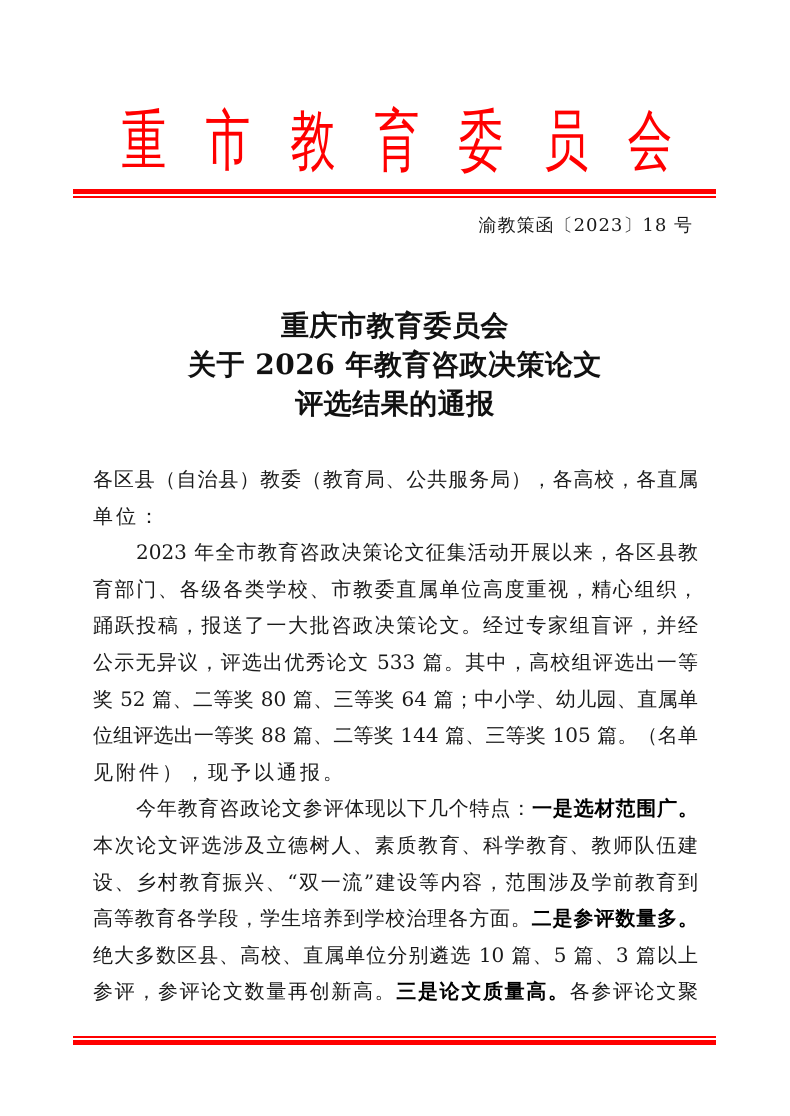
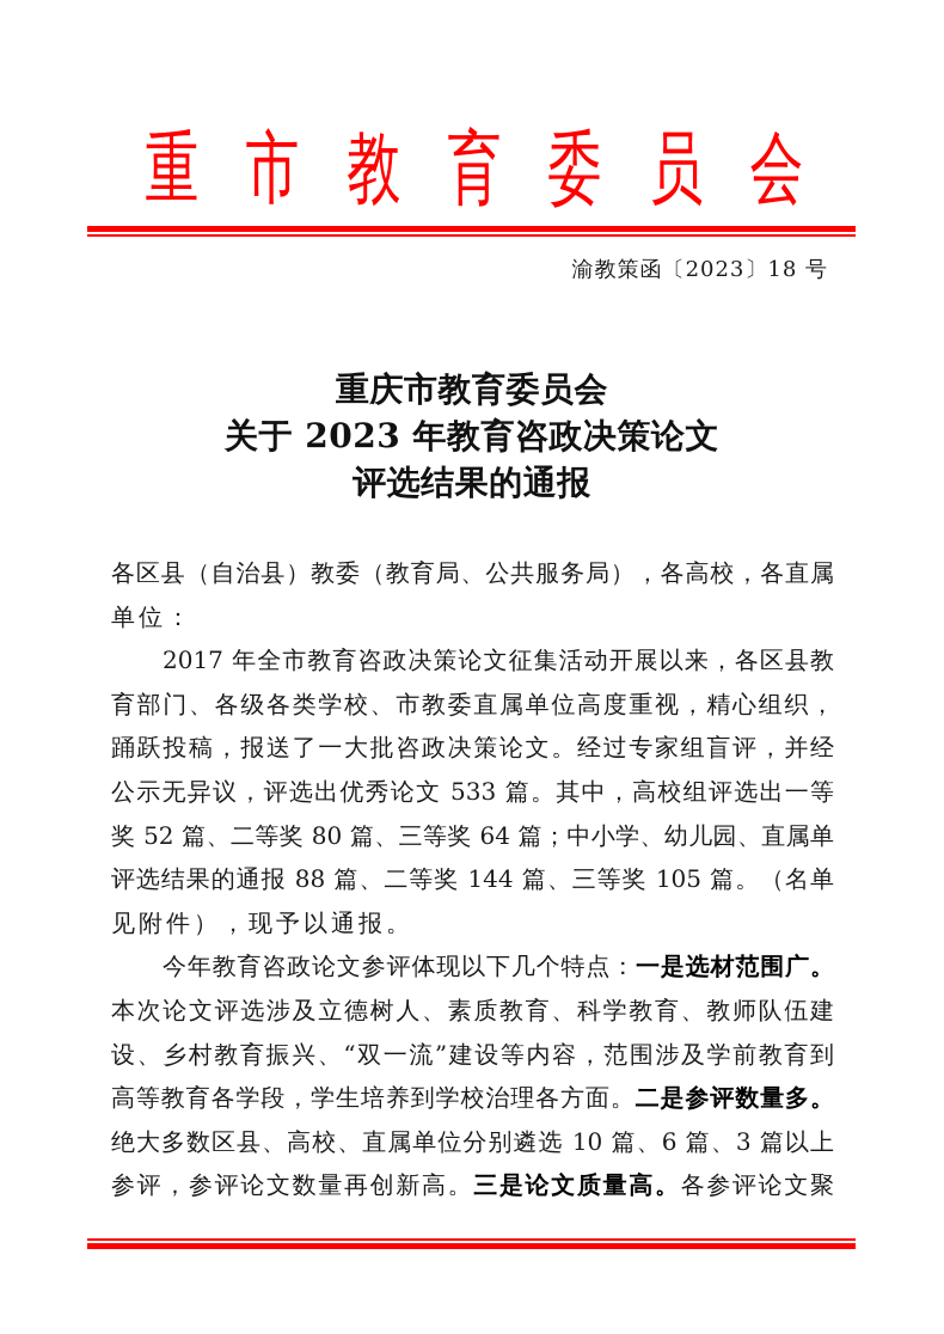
  重
  市
  教
  育
  委
  员
  会
  渝教策函〔2023〕18 号
  重庆市教育委员会
- 关于 2026 年教育咨政决策论文
+ 关于 2023 年教育咨政决策论文
  评选结果的通报
  各区县（自治县）教委（教育局、公共服务局），各高校，各直属
  单位：
- 2023 年全市教育咨政决策论文征集活动开展以来，各区县教
+ 2017 年全市教育咨政决策论文征集活动开展以来，各区县教
  育部门、各级各类学校、市教委直属单位高度重视，精心组织，
  踊跃投稿，报送了一大批咨政决策论文。经过专家组盲评，并经
  公示无异议，评选出优秀论文 533 篇。其中，高校组评选出一等
  奖 52 篇、二等奖 80 篇、三等奖 64 篇；中小学、幼儿园、直属单
- 位组评选出一等奖 88 篇、二等奖 144 篇、三等奖 105 篇。（名单
+ 评选结果的通报 88 篇、二等奖 144 篇、三等奖 105 篇。（名单
  见附件），现予以通报。
  今年教育咨政论文参评体现以下几个特点：一是选材范围广。
  本次论文评选涉及立德树人、素质教育、科学教育、教师队伍建
  设、乡村教育振兴、“双一流”建设等内容，范围涉及学前教育到
  高等教育各学段，学生培养到学校治理各方面。二是参评数量多。
- 绝大多数区县、高校、直属单位分别遴选 10 篇、5 篇、3 篇以上
+ 绝大多数区县、高校、直属单位分别遴选 10 篇、6 篇、3 篇以上
  参评，参评论文数量再创新高。三是论文质量高。各参评论文聚
